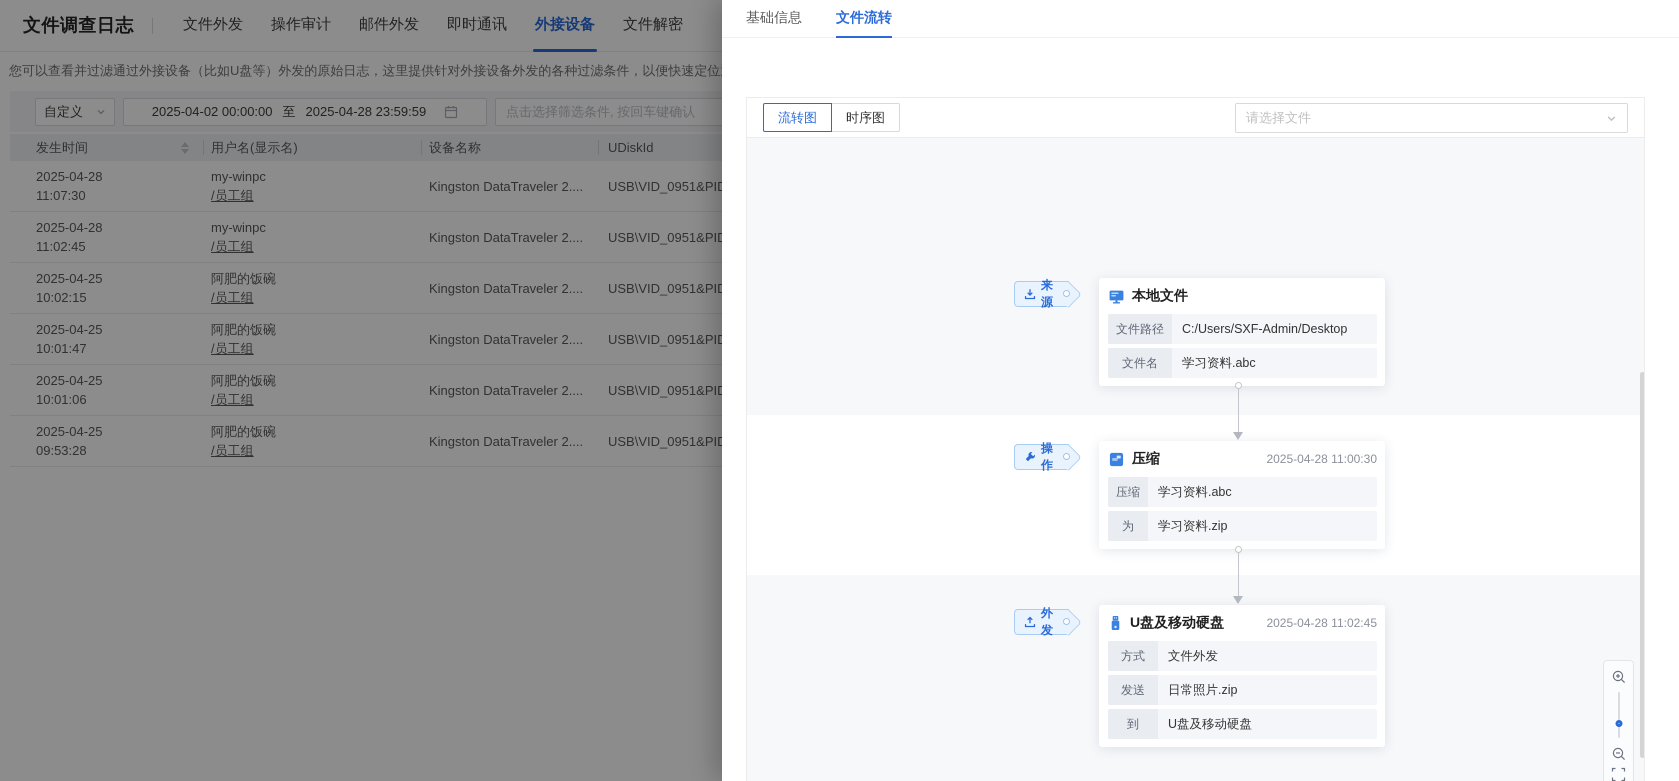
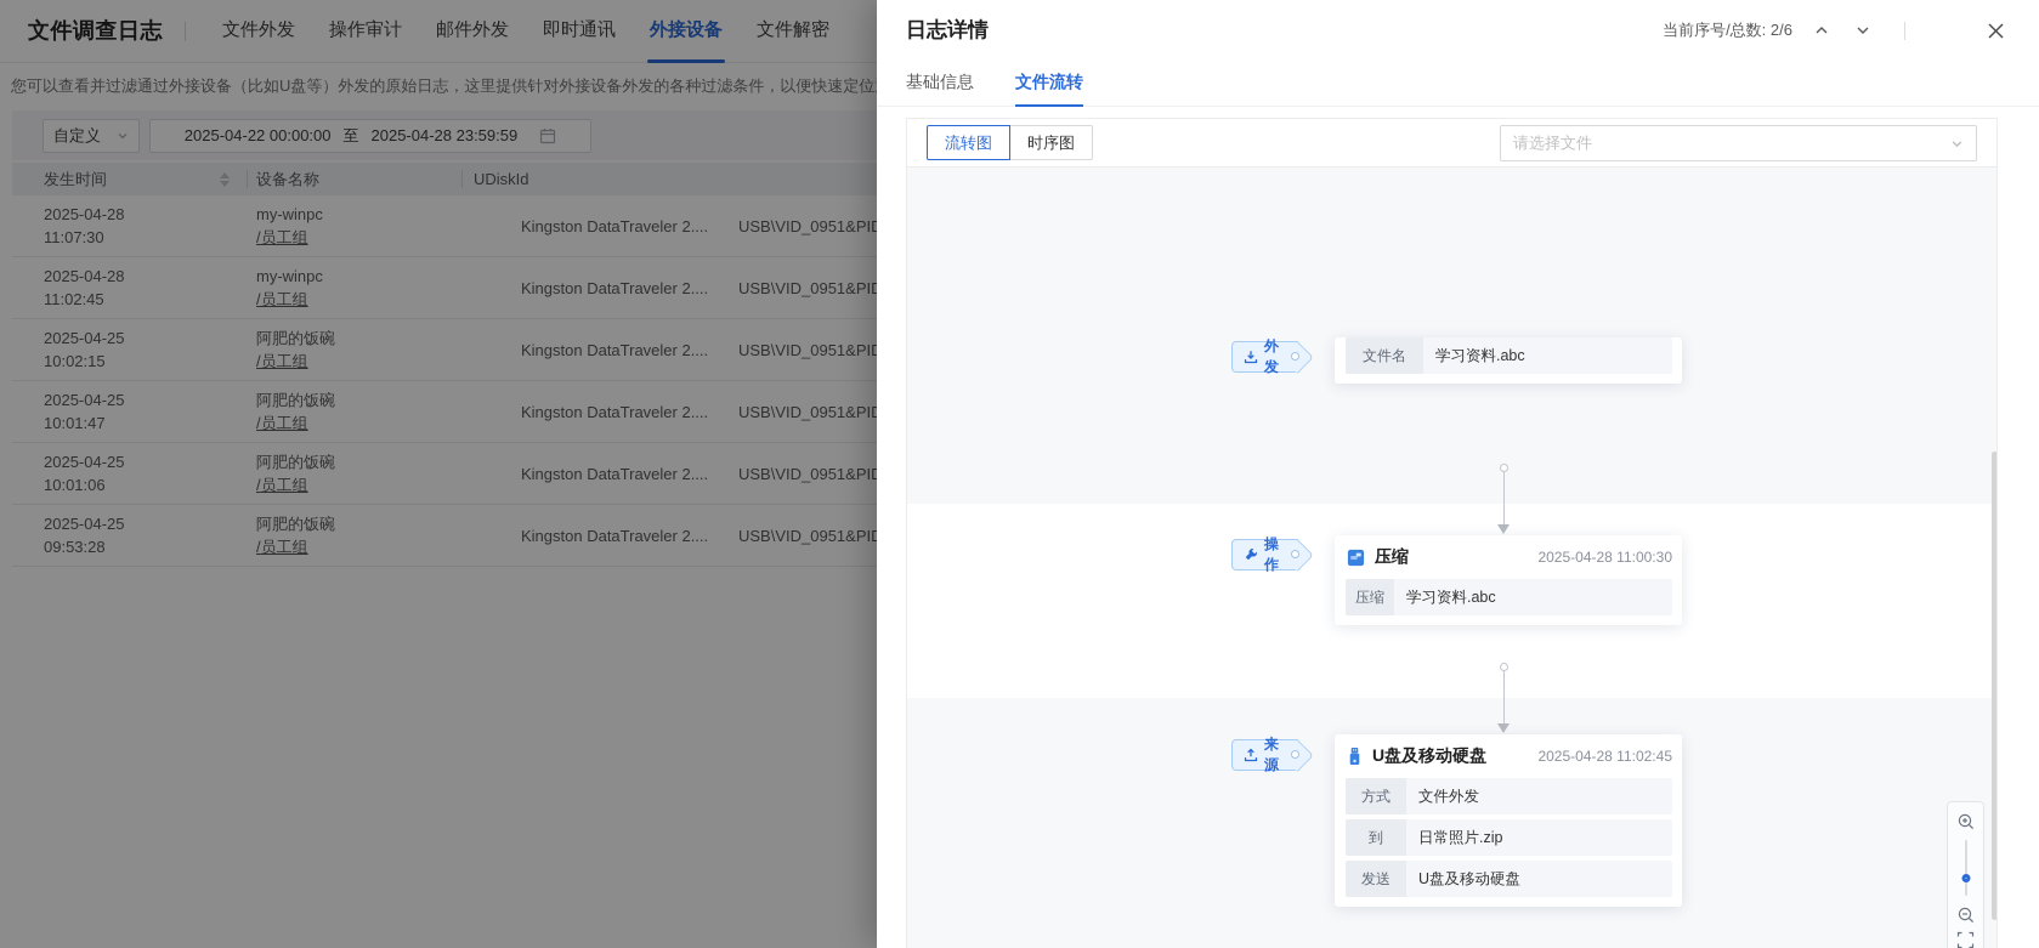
  文件调查日志
  文件外发
  操作审计
  邮件外发
  即时通讯
  外接设备
  文件解密
  您可以查看并过滤通过外接设备（比如U盘等）外发的原始日志，这里提供针对外接设备外发的各种过滤条件，以便快速定位
  自定义
- 2025-04-02 00:00:00
+ 2025-04-22 00:00:00
  至
  2025-04-28 23:59:59
- 点击选择筛选条件, 按回车键确认
  发生时间
- 用户名(显示名)
  设备名称
  UDiskId
  2025-04-28
  11:07:30
  my-winpc
  /员工组
  Kingston DataTraveler 2....
  USB\VID_0951&PI
  2025-04-28
  11:02:45
  my-winpc
  /员工组
  Kingston DataTraveler 2....
  USB\VID_0951&PI
  2025-04-25
  10:02:15
  阿肥的饭碗
  /员工组
  Kingston DataTraveler 2....
  USB\VID_0951&PI
  2025-04-25
  10:01:47
  阿肥的饭碗
  /员工组
  Kingston DataTraveler 2....
  USB\VID_0951&PI
  2025-04-25
  10:01:06
  阿肥的饭碗
  /员工组
  Kingston DataTraveler 2....
  USB\VID_0951&PI
  2025-04-25
  09:53:28
  阿肥的饭碗
  /员工组
  Kingston DataTraveler 2....
  USB\VID_0951&PI
+ 日志详情
+ 当前序号/总数: 2/6
  基础信息
  文件流转
  流转图
  时序图
  请选择文件
- 来源
+ 外发
- 本地文件
- 文件路径
- C:/Users/SXF-Admin/Desktop
  文件名
  学习资料.abc
  操作
  压缩
  2025-04-28 11:00:30
  压缩
  学习资料.abc
- 为
- 学习资料.zip
- 外发
+ 来源
  U盘及移动硬盘
  2025-04-28 11:02:45
  方式
  文件外发
- 发送
+ 到
  日常照片.zip
- 到
+ 发送
  U盘及移动硬盘
